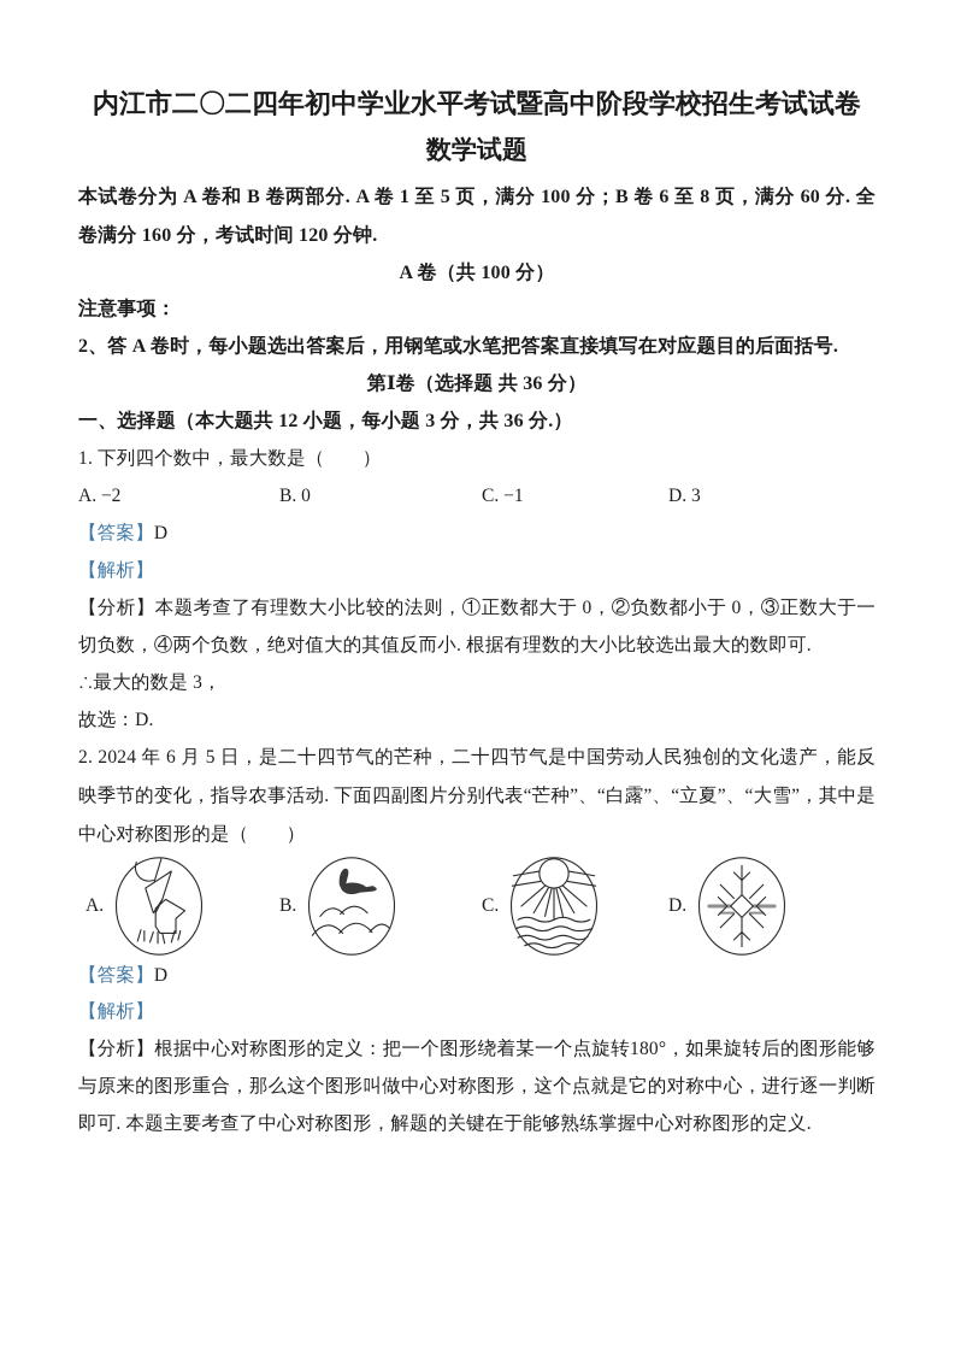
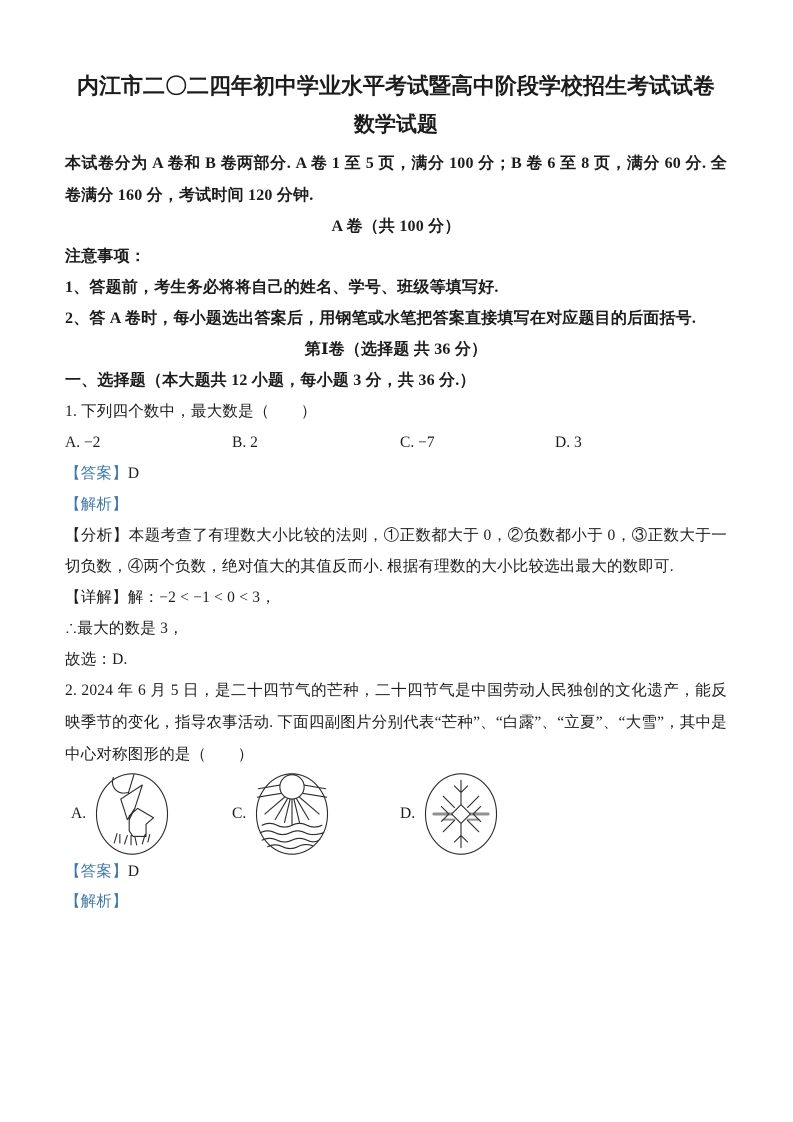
  内江市二〇二四年初中学业水平考试暨高中阶段学校招生考试试卷
  数学试题
  本试卷分为 A 卷和 B 卷两部分. A 卷 1 至 5 页，满分 100 分；B 卷 6 至 8 页，满分 60 分. 全卷满分 160 分，考试时间 120 分钟.
  A 卷（共 100 分）
  注意事项：
+ 1、答题前，考生务必将将自己的姓名、学号、班级等填写好.
  2、答 A 卷时，每小题选出答案后，用钢笔或水笔把答案直接填写在对应题目的后面括号.
  第Ⅰ卷（选择题 共 36 分）
  一、选择题（本大题共 12 小题，每小题 3 分，共 36 分.）
  1. 下列四个数中，最大数是（ ）
  A. −2
- B. 0
+ B. 2
- C. −1
+ C. −7
  D. 3
  【答案】D
  【解析】
  【分析】本题考查了有理数大小比较的法则，①正数都大于 0，②负数都小于 0，③正数大于一切负数，④两个负数，绝对值大的其值反而小. 根据有理数的大小比较选出最大的数即可.
+ 【详解】解：−2 < −1 < 0 < 3，
  ∴最大的数是 3，
  故选：D.
  2. 2024 年 6 月 5 日，是二十四节气的芒种，二十四节气是中国劳动人民独创的文化遗产，能反映季节的变化，指导农事活动. 下面四副图片分别代表“芒种”、“白露”、“立夏”、“大雪”，其中是中心对称图形的是（ ）
  A.
- B.
  C.
  D.
  【答案】D
  【解析】
- 【分析】根据中心对称图形的定义：把一个图形绕着某一个点旋转180°，如果旋转后的图形能够与原来的图形重合，那么这个图形叫做中心对称图形，这个点就是它的对称中心，进行逐一判断即可. 本题主要考查了中心对称图形，解题的关键在于能够熟练掌握中心对称图形的定义.
